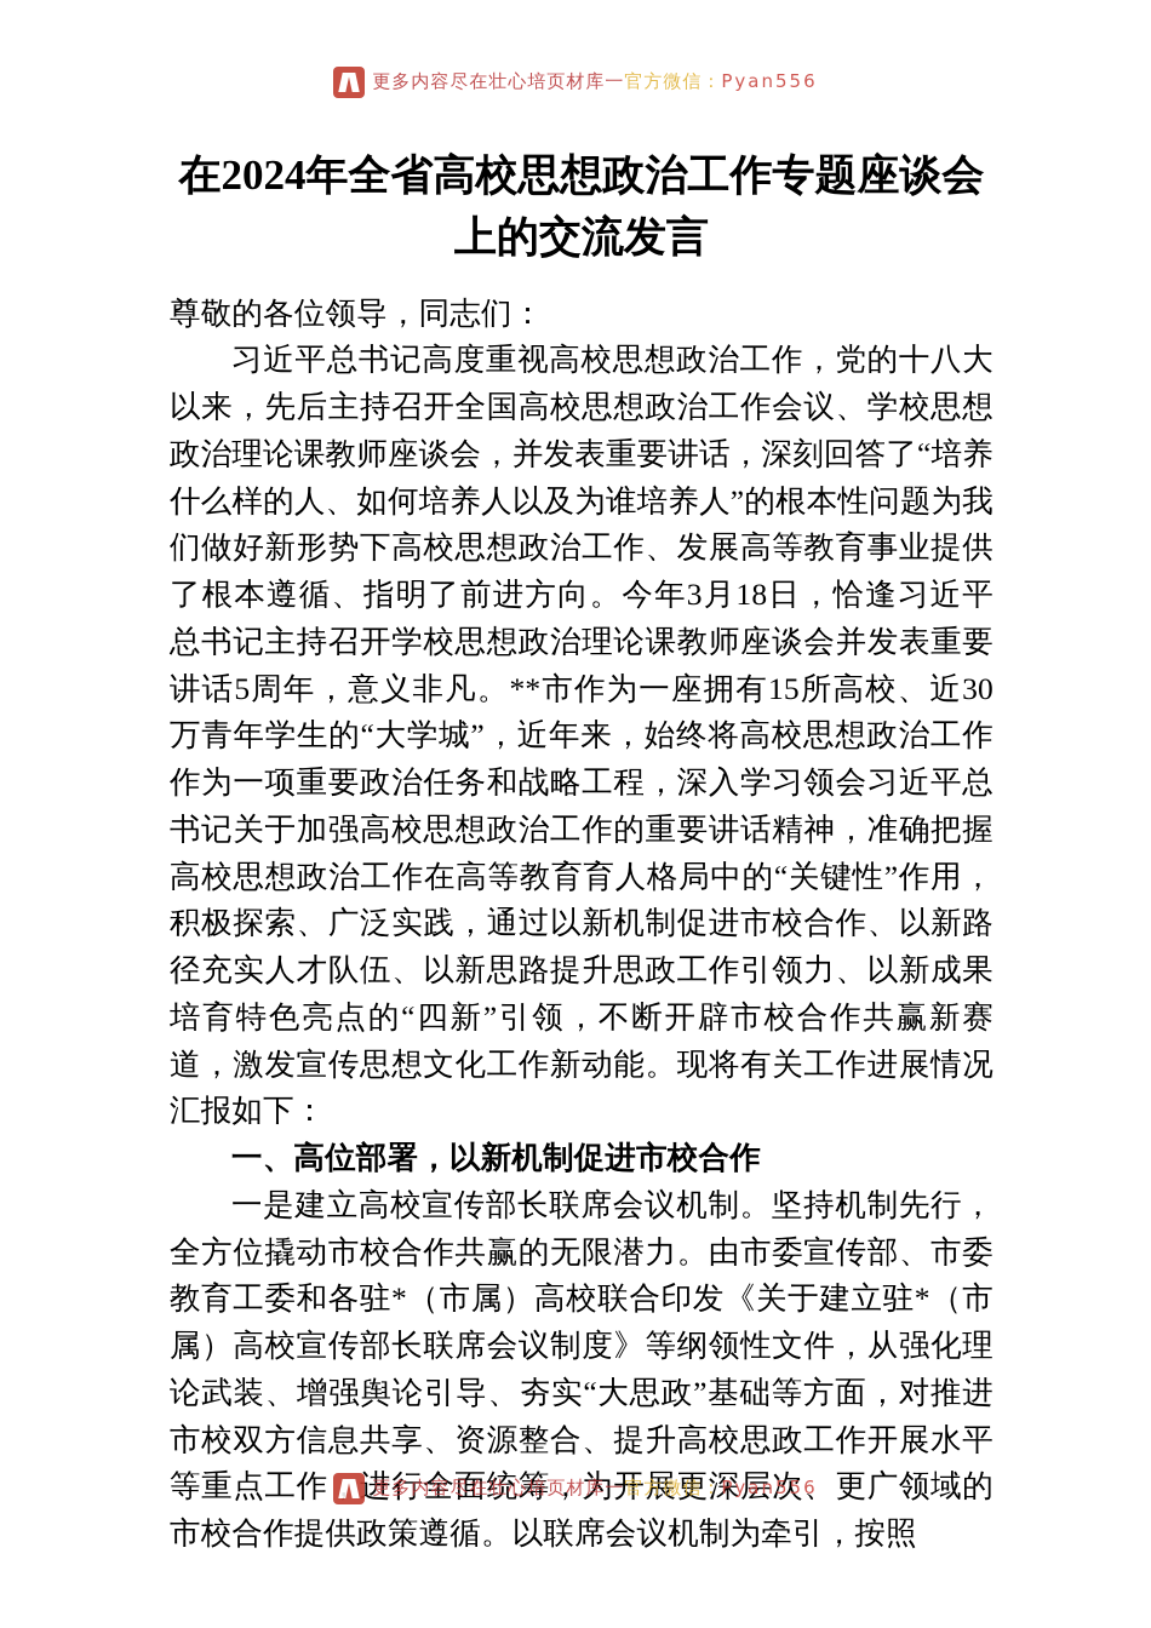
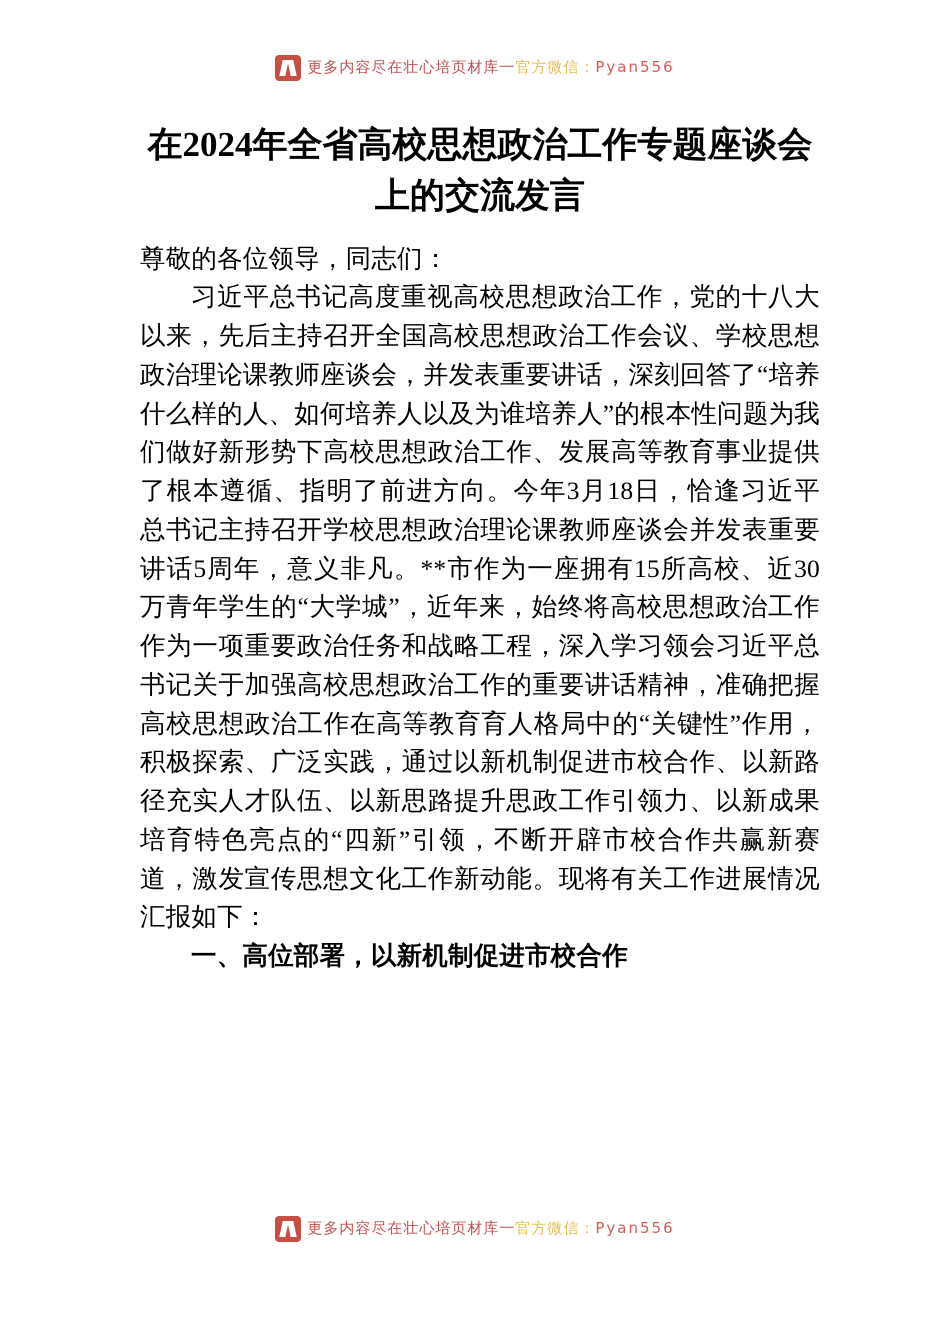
  更多内容尽在壮心培页材库一官方微信：Pyan556
  在2024年全省高校思想政治工作专题座谈会上的交流发言
  尊敬的各位领导，同志们：
  习近平总书记高度重视高校思想政治工作，党的十八大以来，先后主持召开全国高校思想政治工作会议、学校思想政治理论课教师座谈会，并发表重要讲话，深刻回答了“培养什么样的人、如何培养人以及为谁培养人”的根本性问题为我们做好新形势下高校思想政治工作、发展高等教育事业提供了根本遵循、指明了前进方向。今年3月18日，恰逢习近平总书记主持召开学校思想政治理论课教师座谈会并发表重要讲话5周年，意义非凡。**市作为一座拥有15所高校、近30万青年学生的“大学城”，近年来，始终将高校思想政治工作作为一项重要政治任务和战略工程，深入学习领会习近平总书记关于加强高校思想政治工作的重要讲话精神，准确把握高校思想政治工作在高等教育育人格局中的“关键性”作用，积极探索、广泛实践，通过以新机制促进市校合作、以新路径充实人才队伍、以新思路提升思政工作引领力、以新成果培育特色亮点的“四新”引领，不断开辟市校合作共赢新赛道，激发宣传思想文化工作新动能。现将有关工作进展情况汇报如下：
  一、高位部署，以新机制促进市校合作
- 一是建立高校宣传部长联席会议机制。坚持机制先行，全方位撬动市校合作共赢的无限潜力。由市委宣传部、市委教育工委和各驻*（市属）高校联合印发《关于建立驻*（市属）高校宣传部长联席会议制度》等纲领性文件，从强化理论武装、增强舆论引导、夯实“大思政”基础等方面，对推进市校双方信息共享、资源整合、提升高校思政工作开展水平等重点工作，进行全面统筹，为开展更深层次、更广领域的市校合作提供政策遵循。以联席会议机制为牵引，按照
  更多内容尽在壮心培页材库一官方微信：Pyan556
